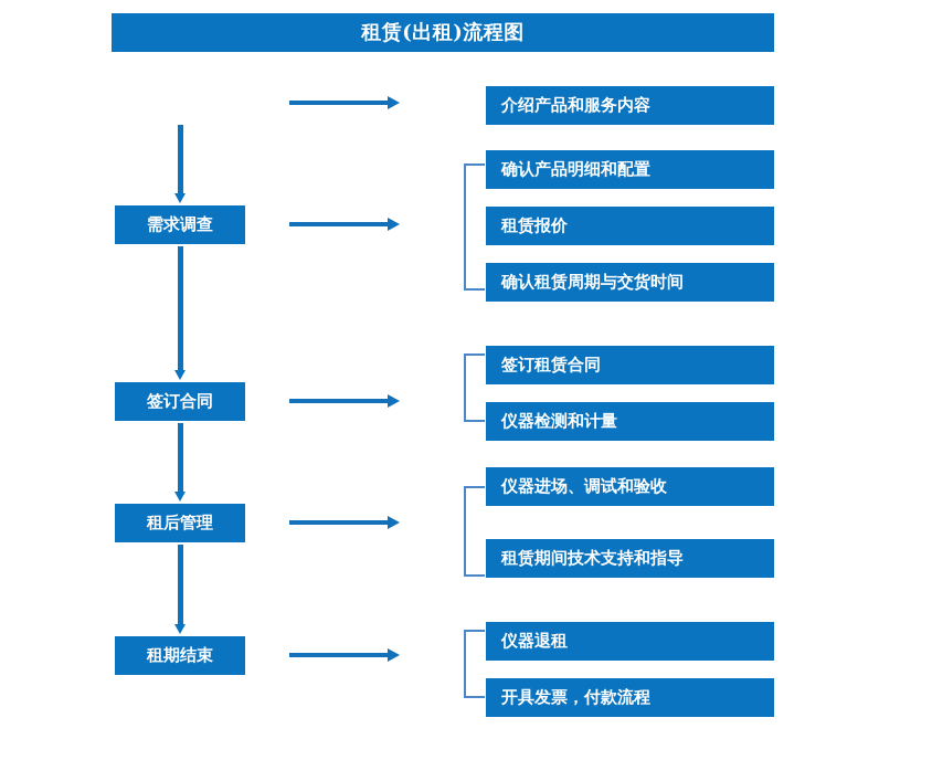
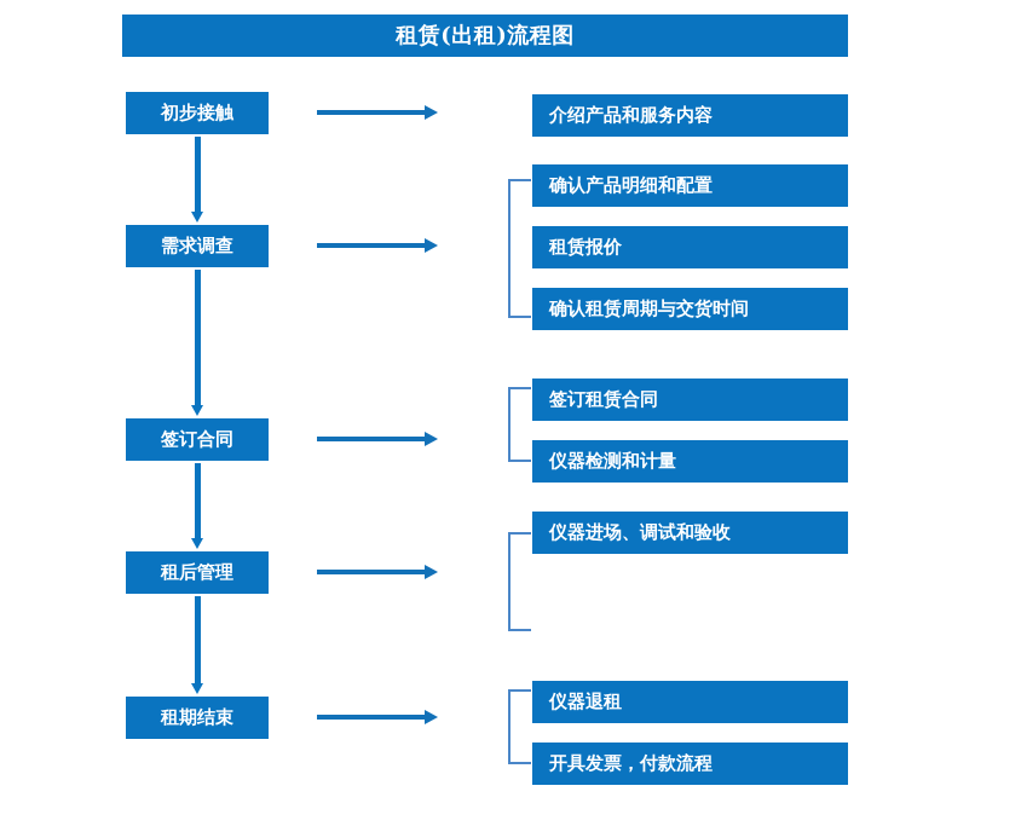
  租赁(出租)流程图
+ 初步接触
  需求调查
  签订合同
  租后管理
  租期结束
  介绍产品和服务内容
  确认产品明细和配置
  租赁报价
  确认租赁周期与交货时间
  签订租赁合同
  仪器检测和计量
  仪器进场、调试和验收
- 租赁期间技术支持和指导
  仪器退租
  开具发票，付款流程
